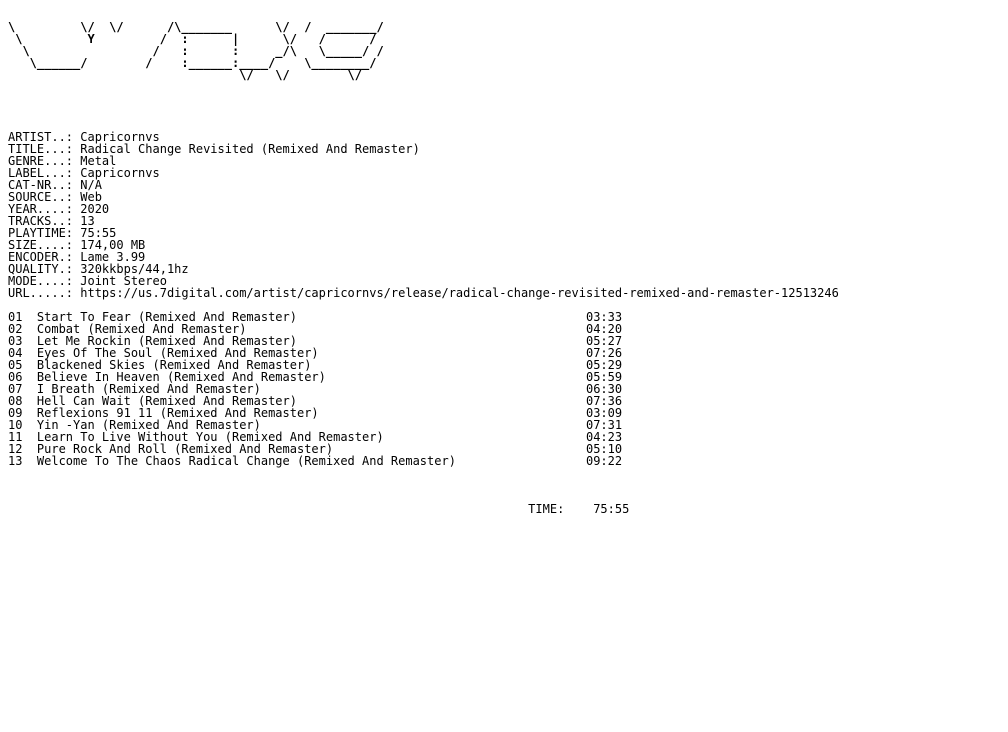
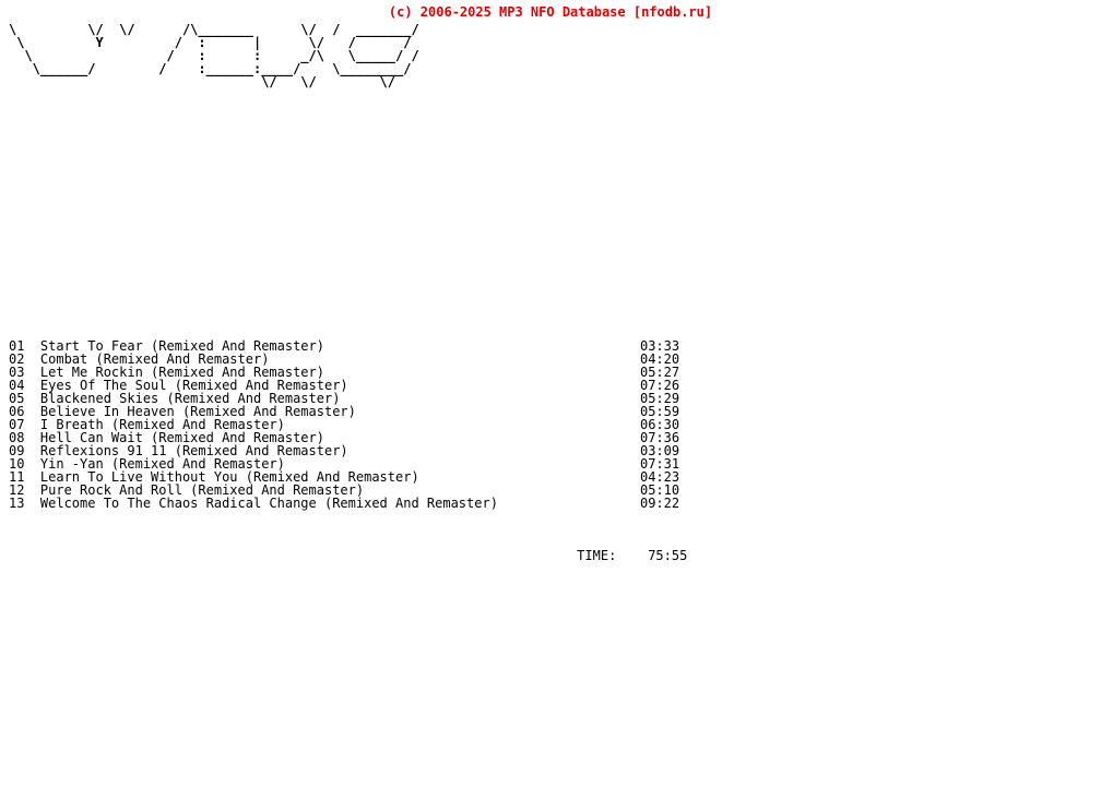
+ (c) 2006-2025 MP3 NFO Database [nfodb.ru]
  \ \/ \/ /\_______ \/ / _______/
  \ Y / : | \/ / /
  \ / : : _/\ \_____/ /
  \______/ / :______:____/ \________/
  \/ \/ \/
- ARTIST..: Capricornvs
- TITLE...: Radical Change Revisited (Remixed And Remaster)
- GENRE...: Metal
- LABEL...: Capricornvs
- CAT-NR..: N/A
- SOURCE..: Web
- YEAR....: 2020
- TRACKS..: 13
- PLAYTIME: 75:55
- SIZE....: 174,00 MB
- ENCODER.: Lame 3.99
- QUALITY.: 320kkbps/44,1hz
- MODE....: Joint Stereo
- URL.....: https://us.7digital.com/artist/capricornvs/release/radical-change-revisited-remixed-and-remaster-12513246
  01 Start To Fear (Remixed And Remaster) 03:33
  02 Combat (Remixed And Remaster) 04:20
  03 Let Me Rockin (Remixed And Remaster) 05:27
  04 Eyes Of The Soul (Remixed And Remaster) 07:26
  05 Blackened Skies (Remixed And Remaster) 05:29
  06 Believe In Heaven (Remixed And Remaster) 05:59
  07 I Breath (Remixed And Remaster) 06:30
  08 Hell Can Wait (Remixed And Remaster) 07:36
  09 Reflexions 91 11 (Remixed And Remaster) 03:09
  10 Yin -Yan (Remixed And Remaster) 07:31
  11 Learn To Live Without You (Remixed And Remaster) 04:23
  12 Pure Rock And Roll (Remixed And Remaster) 05:10
  13 Welcome To The Chaos Radical Change (Remixed And Remaster) 09:22
  TIME: 75:55
